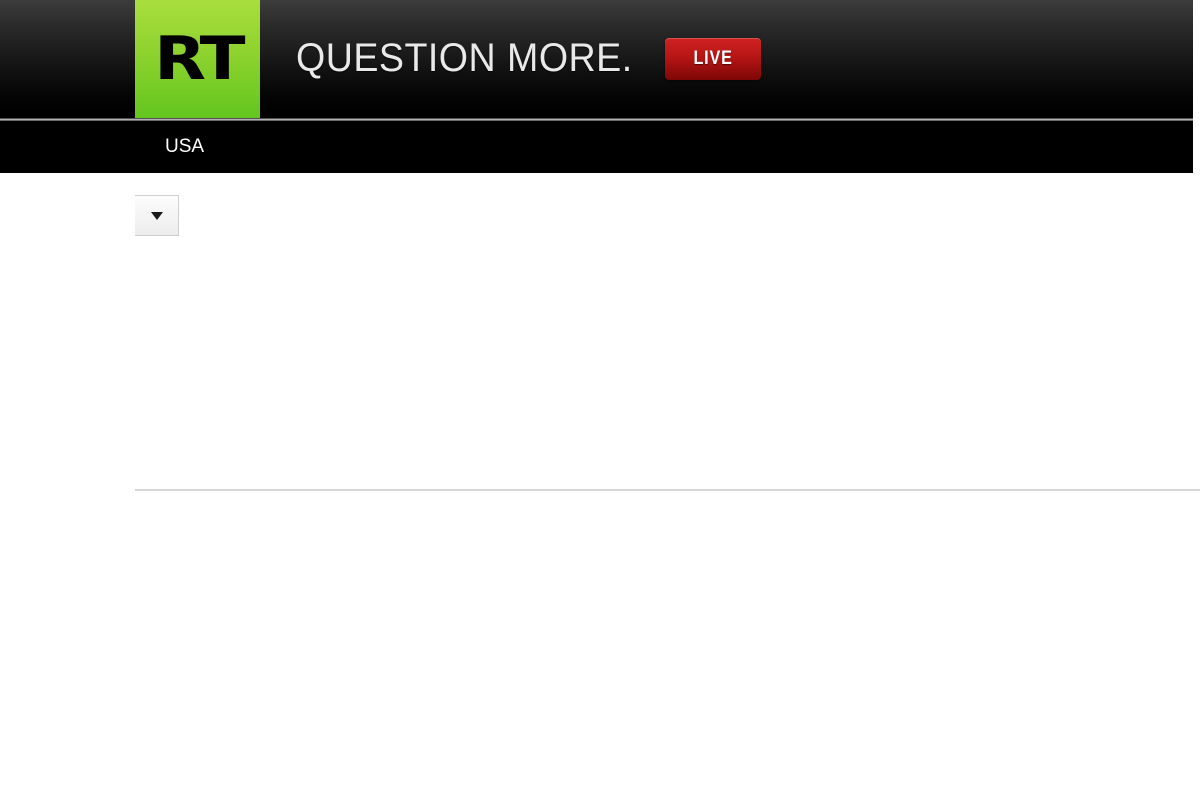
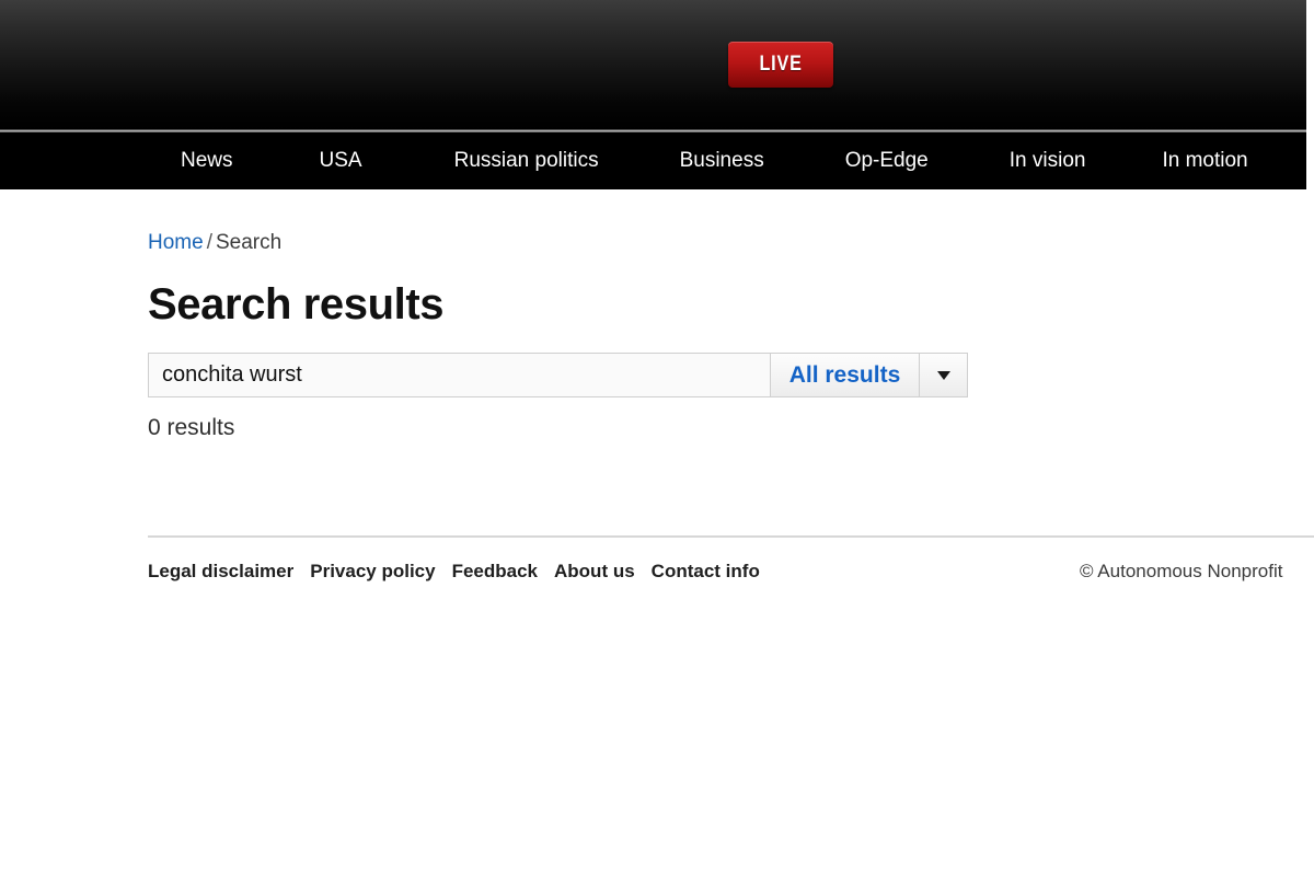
- RT
- QUESTION MORE.
  LIVE
+ News
  USA
+ Russian politics
+ Business
+ Op-Edge
+ In vision
+ In motion
+ Home / Search
+ Search results
+ conchita wurst
+ All results
+ 0 results
+ Legal disclaimer
+ Privacy policy
+ Feedback
+ About us
+ Contact info
+ © Autonomous Nonprofit
